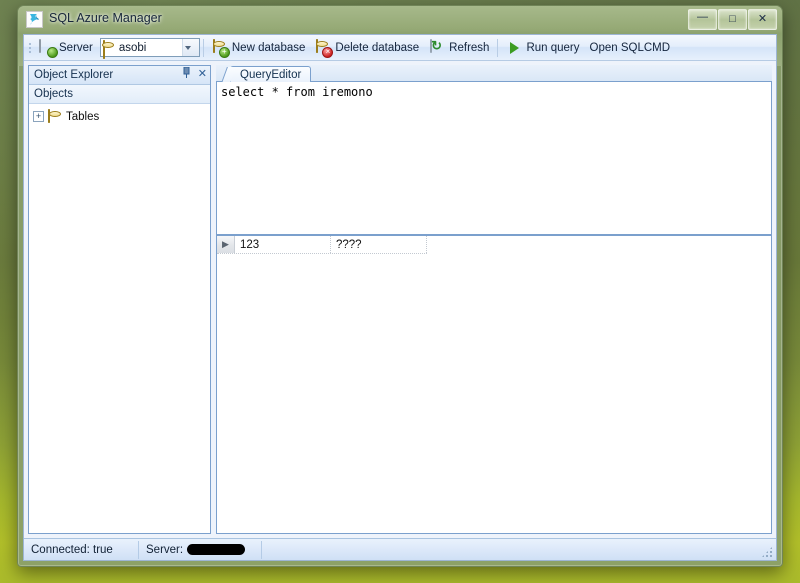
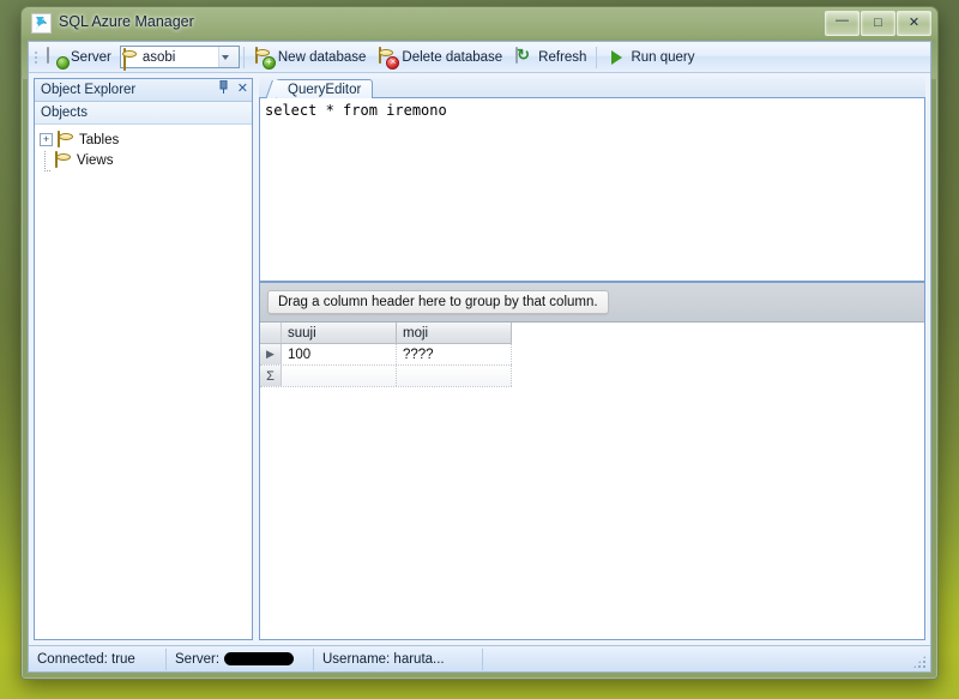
  SQL Azure Manager
  —
  □
  ✕
  Server
  asobi
  +
  New database
  ×
  Delete database
  Refresh
  Run query
- Open SQLCMD
  Object Explorer
  ✕
  Objects
  +
  Tables
+ Views
  QueryEditor
  select * from iremono
+ Drag a column header here to group by that column.
+ suuji
+ moji
  ▶
- 123
+ 100
  ????
+ Σ
  Connected: true
  Server:
+ Username: haruta...
